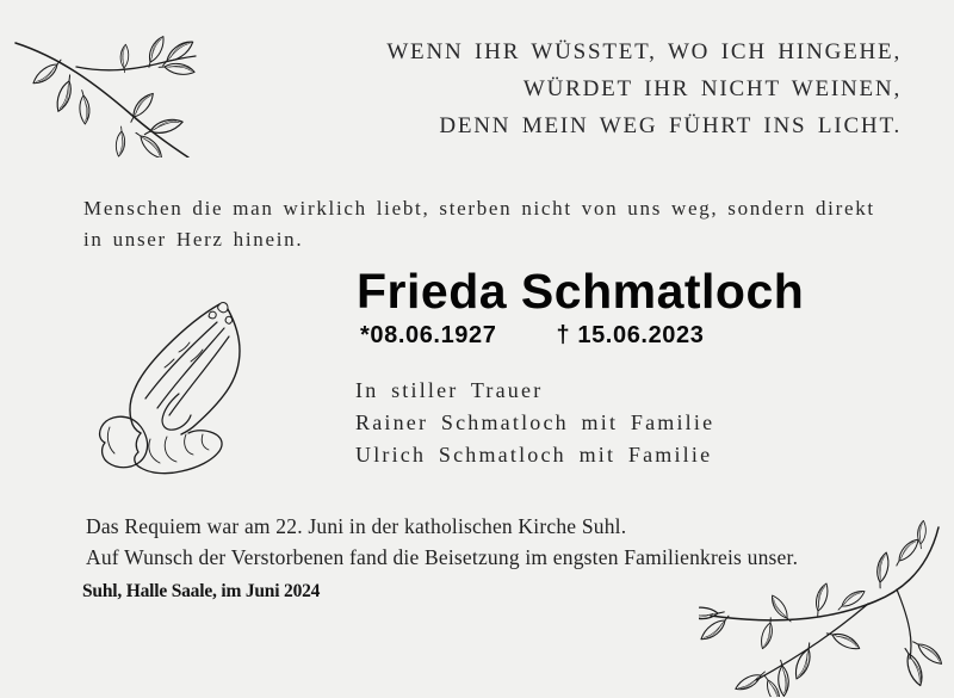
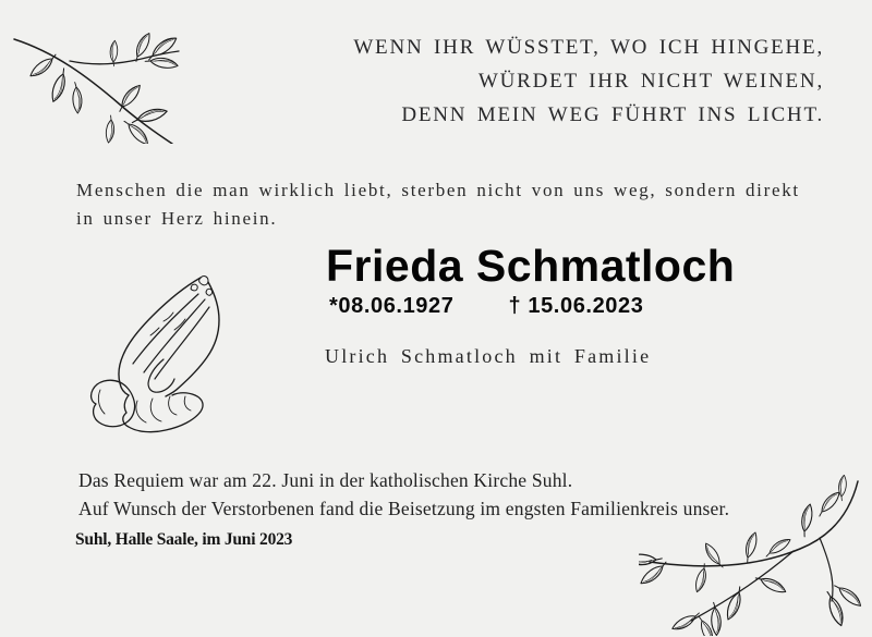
  WENN IHR WÜSSTET, WO ICH HINGEHE,
  WÜRDET IHR NICHT WEINEN,
  DENN MEIN WEG FÜHRT INS LICHT.
  Menschen die man wirklich liebt, sterben nicht von uns weg, sondern direkt
  in unser Herz hinein.
  Frieda Schmatloch
  *08.06.1927
  † 15.06.2023
- In stiller Trauer
- Rainer Schmatloch mit Familie
  Ulrich Schmatloch mit Familie
  Das Requiem war am 22. Juni in der katholischen Kirche Suhl.
  Auf Wunsch der Verstorbenen fand die Beisetzung im engsten Familienkreis unser.
- Suhl, Halle Saale, im Juni 2024
+ Suhl, Halle Saale, im Juni 2023
